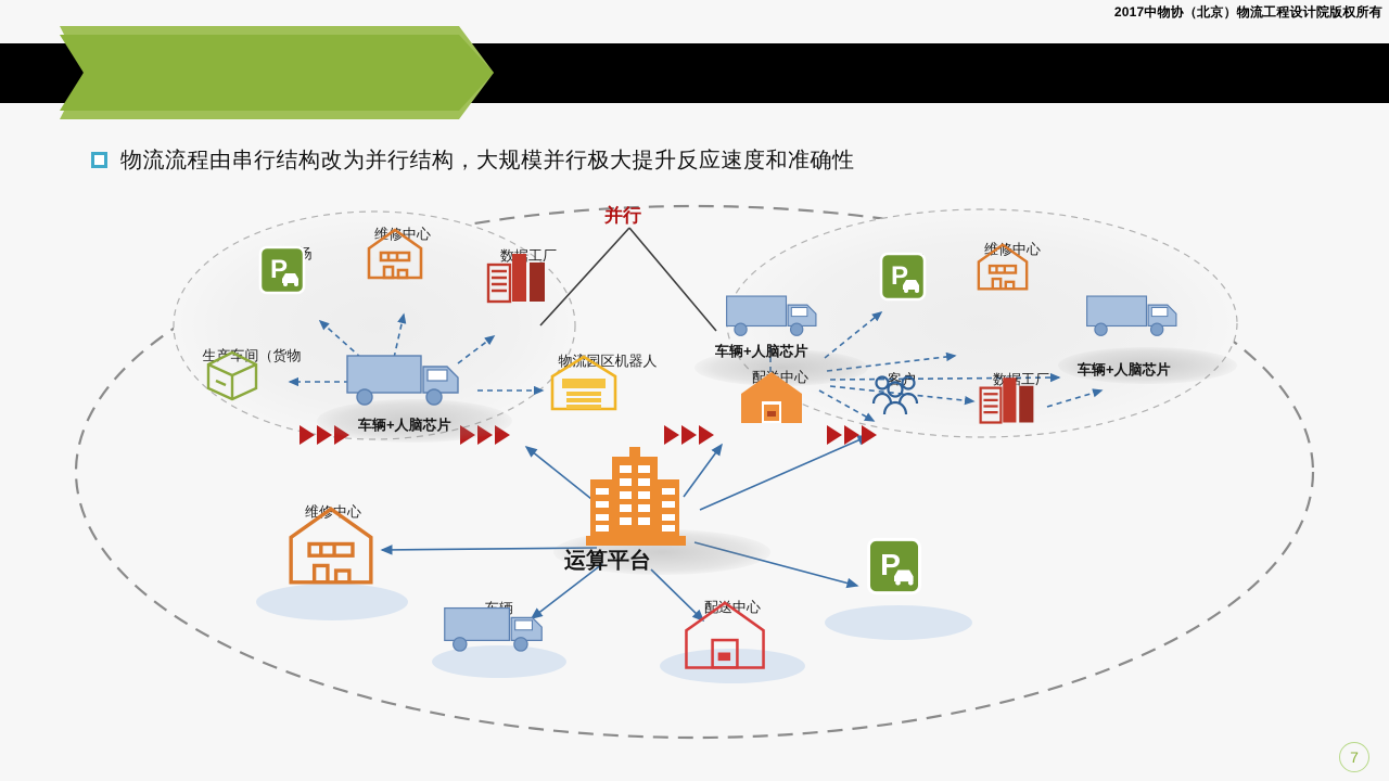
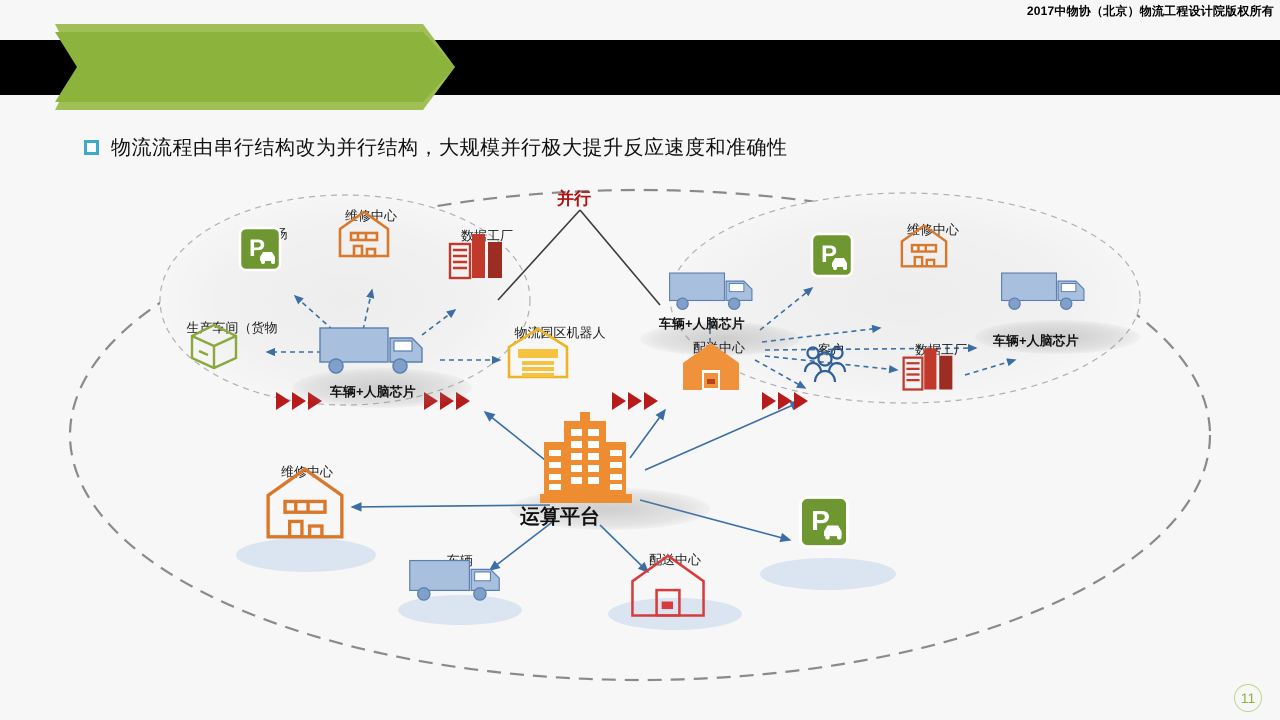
  2017中物协（北京）物流工程设计院版权所有
  物流流程由串行结构改为并行结构，大规模并行极大提升反应速度和准确性
  并行
  P
  维修中心
  数工厂
  生产间（货物
  车辆+人脑芯片
  物园区机器人
  车辆+人脑芯片
  P
  维修中心
  车辆+人脑芯片
  配中心
  客户
  数工厂
  运算平台
  维中心
  配送中心
  P
- 7
+ 11
